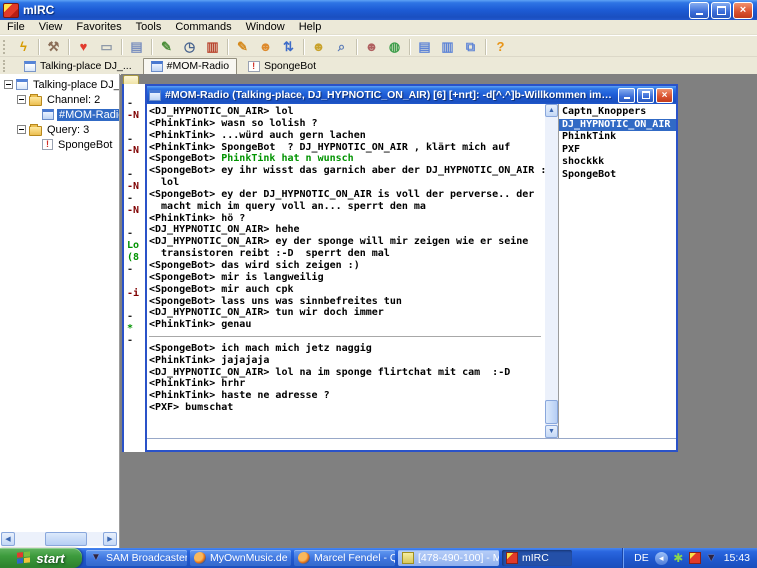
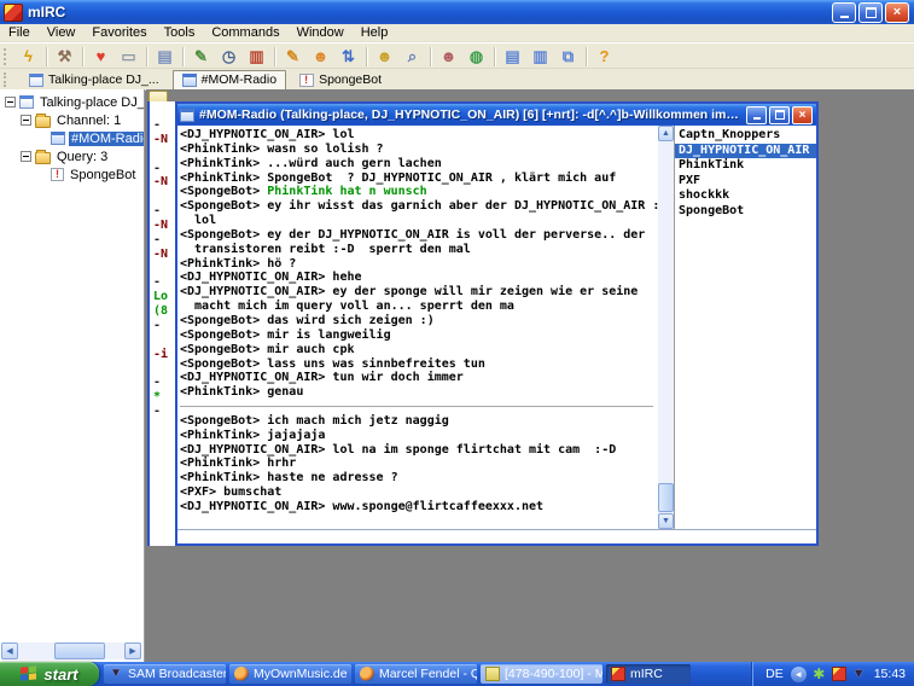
  mIRC
  ×
  File
  View
  Favorites
  Tools
  Commands
  Window
  Help
  ϟ
  ⚒
  ♥
  ▭
  ▤
  ✎
  ◷
  ▥
  ✎
  ☻
  ⇅
  ☻
  ⌕
  ☻
  ◍
  ▤
  ▥
  ⧉
  ?
  Talking-place DJ_...
  #MOM-Radio
  SpongeBot
  Talking-place DJ_
- Channel: 2
+ Channel: 1
  #MOM-Radi
  Query: 3
  SpongeBot
  -
  -N
  -
  -N
  -
  -N
  -
  -N
  -
  Lo
  (8
  -
  -i
  -
  *
  -
  #MOM-Radio (Talking-place, DJ_HYPNOTIC_ON_AIR) [6] [+nrt]: -d[^.^]b-Willkommen im M
  ×
  <DJ_HYPNOTIC_ON_AIR> lol
  <PhinkTink> wasn so lolish ?
  <PhinkTink> ...würd auch gern lachen
  <PhinkTink> SpongeBot ? DJ_HYPNOTIC_ON_AIR , klärt mich auf
  <SpongeBot> PhinkTink hat n wunsch
  <SpongeBot> ey ihr wisst das garnich aber der DJ_HYPNOTIC_ON_AIR :
  lol
  <SpongeBot> ey der DJ_HYPNOTIC_ON_AIR is voll der perverse.. der
- macht mich im query voll an... sperrt den ma
+ transistoren reibt :-D sperrt den mal
  <PhinkTink> hö ?
  <DJ_HYPNOTIC_ON_AIR> hehe
  <DJ_HYPNOTIC_ON_AIR> ey der sponge will mir zeigen wie er seine
- transistoren reibt :-D sperrt den mal
+ macht mich im query voll an... sperrt den ma
  <SpongeBot> das wird sich zeigen :)
  <SpongeBot> mir is langweilig
  <SpongeBot> mir auch cpk
  <SpongeBot> lass uns was sinnbefreites tun
  <DJ_HYPNOTIC_ON_AIR> tun wir doch immer
  <PhinkTink> genau
  <SpongeBot> ich mach mich jetz naggig
  <PhinkTink> jajajaja
  <DJ_HYPNOTIC_ON_AIR> lol na im sponge flirtchat mit cam :-D
  <PhinkTink> hrhr
  <PhinkTink> haste ne adresse ?
  <PXF> bumschat
+ <DJ_HYPNOTIC_ON_AIR> www.sponge@flirtcaffeexxx.net
  Captn_Knoppers
  DJ_HYPNOTIC_ON_AIR
  PhinkTink
  PXF
  shockkk
  SpongeBot
  start
  ▼
  SAM Broadcaster
  Marcel Fendel - Q
  [478-490-100] - M
  mIRC
  DE
  ◂
  ✱
  ▼
  15:43
